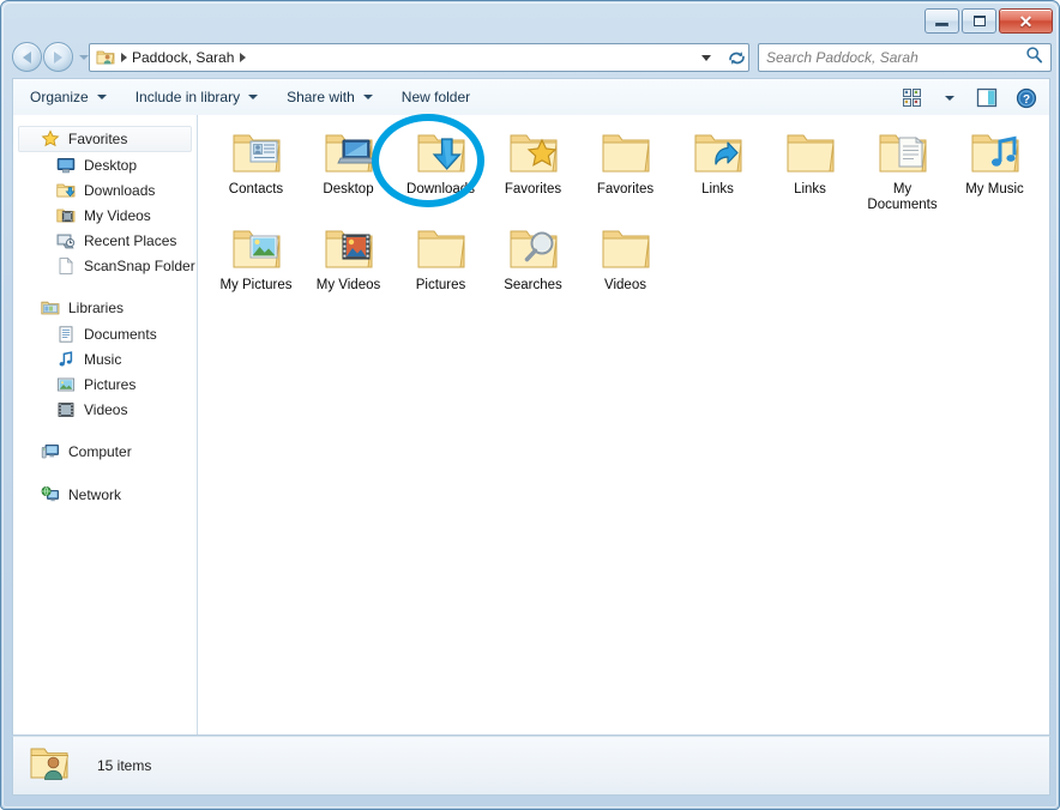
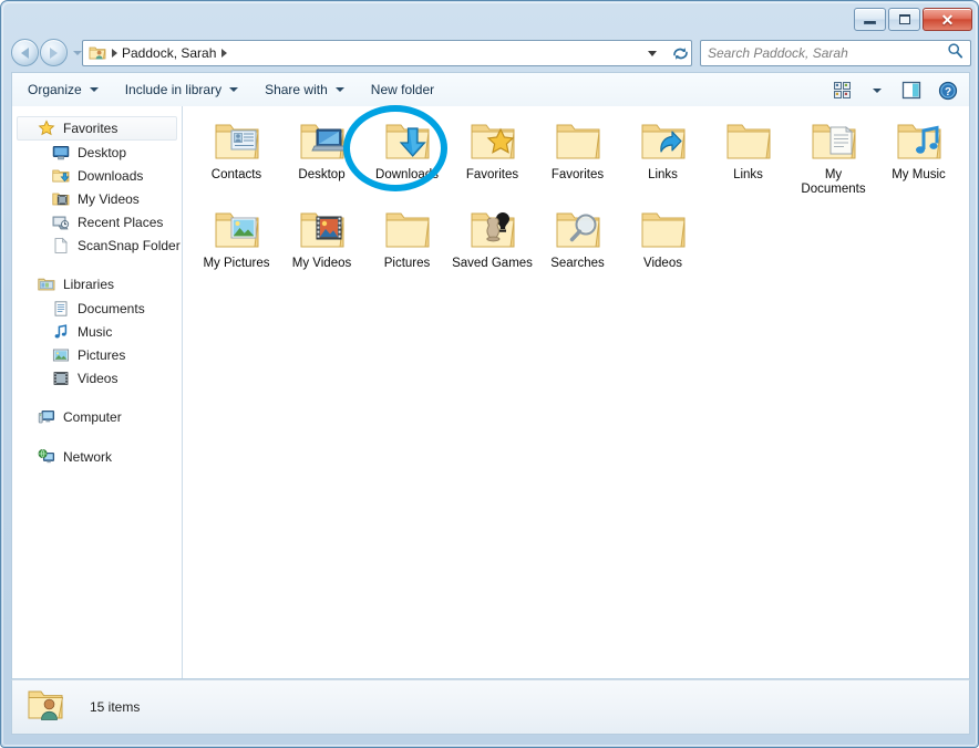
  ✕
  Paddock, Sarah
  Search Paddock, Sarah
  Organize
  Include in library
  Share with
  New folder
  ?
  Favorites
  Desktop
  Downloads
  My Videos
  Recent Places
  ScanSnap Folder
  Libraries
  Documents
  Music
  Pictures
  Videos
  Computer
  Network
  Contacts
  Desktop
  Downloads
  Favorites
  Favorites
  Links
  Links
  My Documents
  My Music
  My Pictures
  My Videos
  Pictures
+ Saved Games
  Searches
  Videos
  15 items
